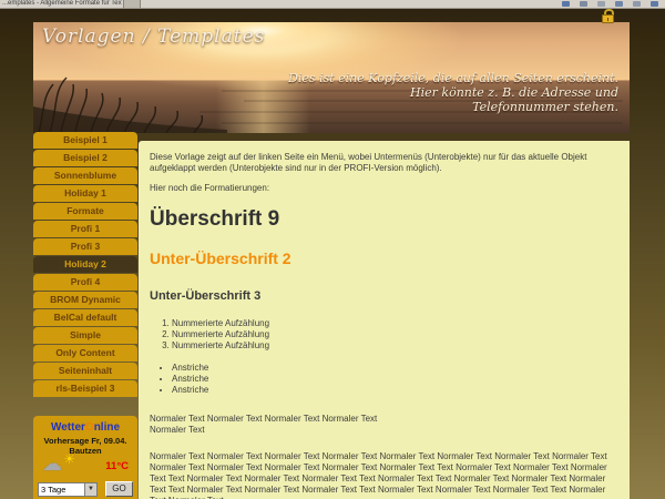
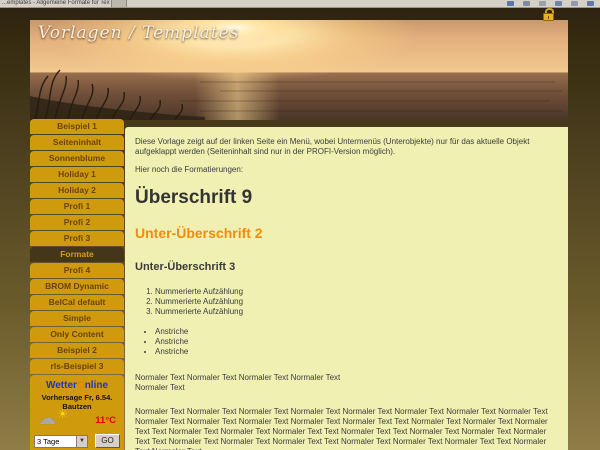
  Vorlagen / Templates
- Dies ist eine Kopfzeile, die auf allen Seiten erscheint.
- Hier könnte z. B. die Adresse und
- Telefonnummer stehen.
  Beispiel 1
- Beispiel 2
+ Seiteninhalt
  Sonnenblume
  Holiday 1
- Formate
+ Holiday 2
  Profi 1
+ Profi 2
  Profi 3
- Holiday 2
+ Formate
  Profi 4
  BROM Dynamic
  BelCal default
  Simple
  Only Content
- Seiteninhalt
+ Beispiel 2
  rls-Beispiel 3
  WetterOnline
- Vorhersage Fr, 09.04.
+ Vorhersage Fr, 6.54.
  Bautzen
  ☀
  ☁
  11°C
  3 Tage
  GO
- Diese Vorlage zeigt auf der linken Seite ein Menü, wobei Untermenüs (Unterobjekte) nur für das aktuelle Objekt aufgeklappt werden (Unterobjekte sind nur in der PROFI-Version möglich).
+ Diese Vorlage zeigt auf der linken Seite ein Menü, wobei Untermenüs (Unterobjekte) nur für das aktuelle Objekt aufgeklappt werden (Seiteninhalt sind nur in der PROFI-Version möglich).
  Hier noch die Formatierungen:
  Überschrift 9
  Unter-Überschrift 2
  Unter-Überschrift 3
  Nummerierte Aufzählung
  Nummerierte Aufzählung
  Nummerierte Aufzählung
  Anstriche
  Anstriche
  Anstriche
  Normaler Text Normaler Text Normaler Text Normaler Text
  Normaler Text
  Normaler Text Normaler Text Normaler Text Normaler Text Normaler Text Normaler Text Normaler Text Normaler Text Normaler Text Normaler Text Normaler Text Normaler Text Normaler Text Text Normaler Text Normaler Text Normaler Text Text Normaler Text Normaler Text Normaler Text Text Normaler Text Text Normaler Text Normaler Text Normaler Text Text Normaler Text Normaler Text Normaler Text Text Normaler Text Normaler Text Normaler Text Text Normaler
